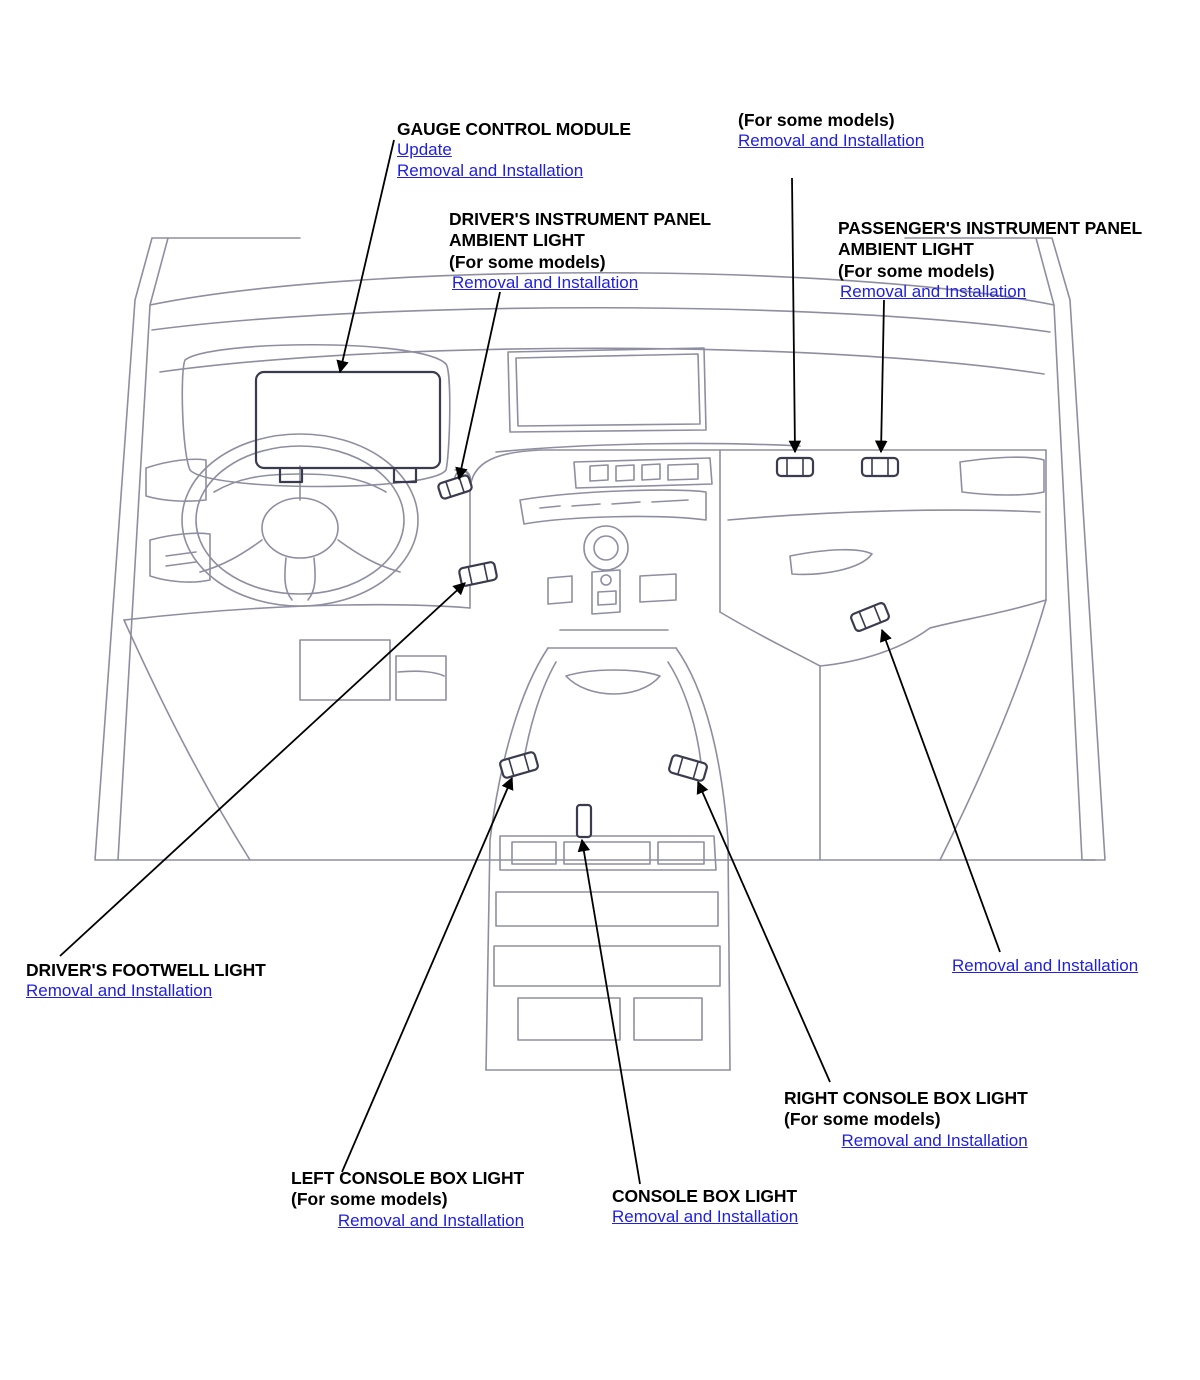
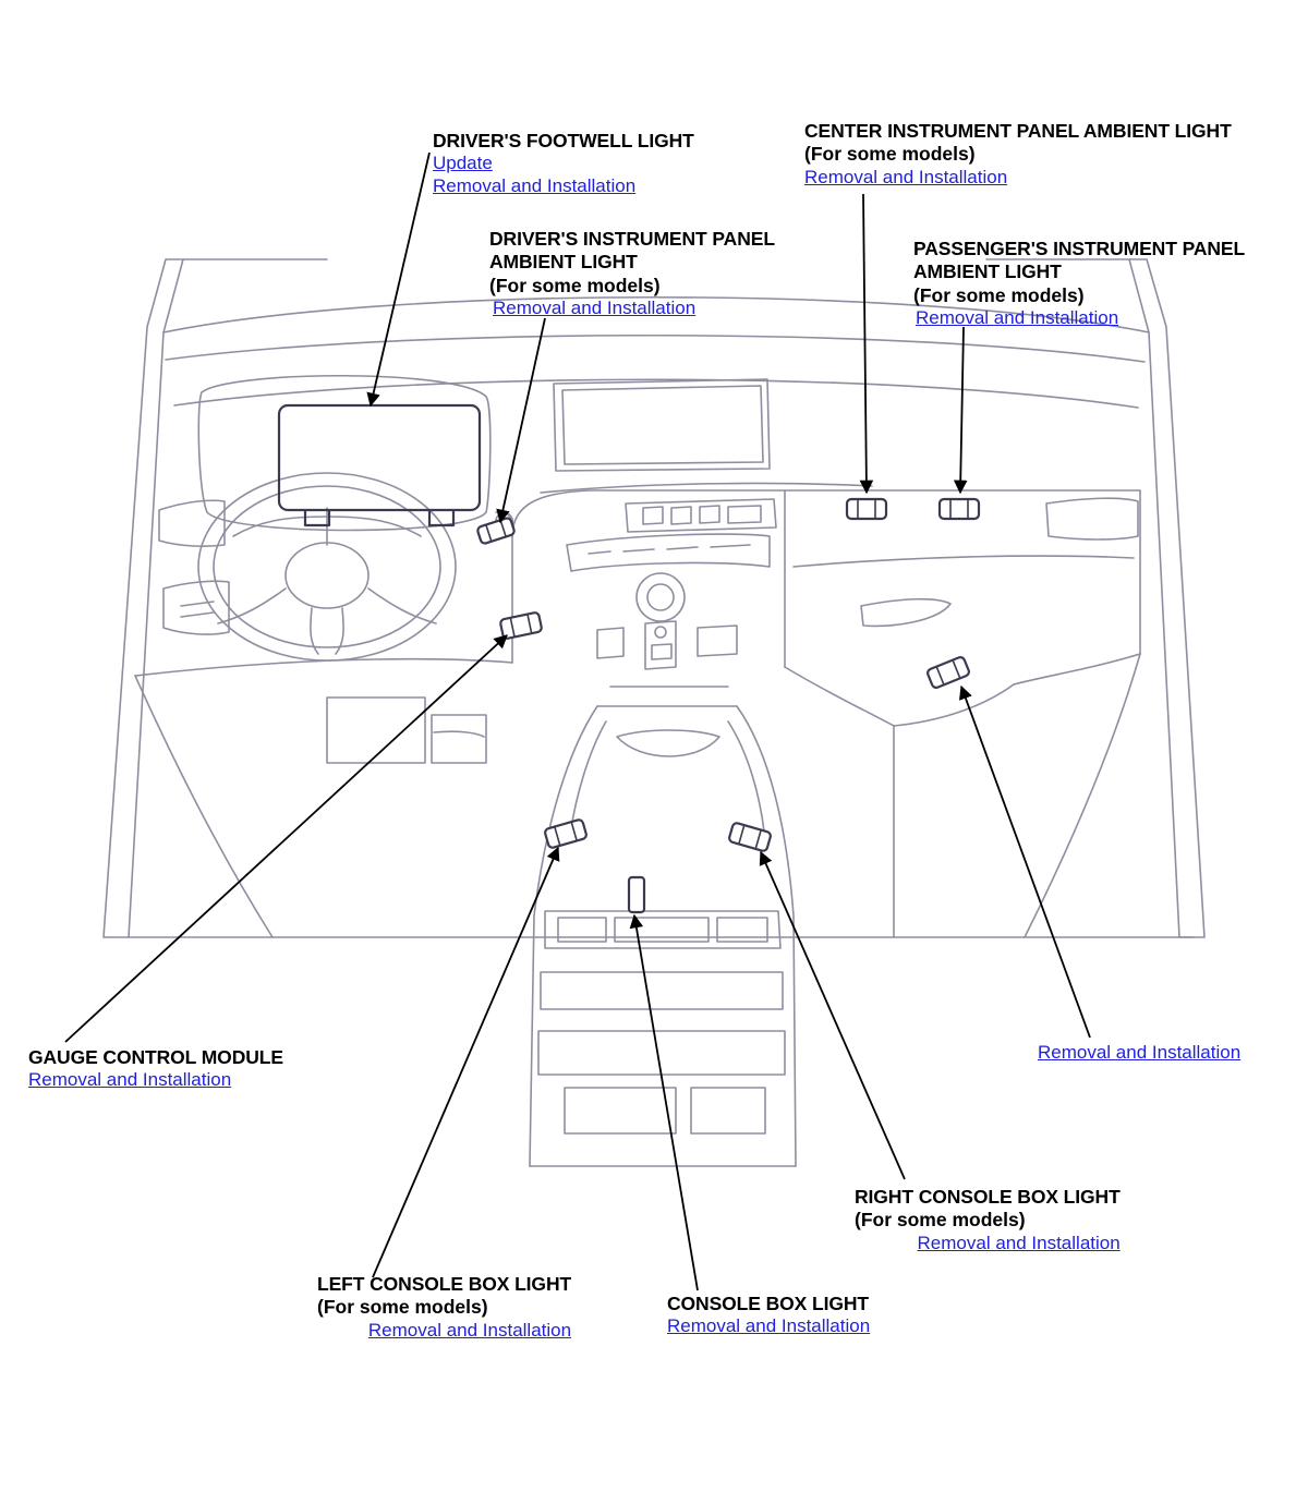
- GAUGE CONTROL MODULE
+ DRIVER'S FOOTWELL LIGHT
  Update
  Removal and Installation
+ CENTER INSTRUMENT PANEL AMBIENT LIGHT
  (For some models)
  Removal and Installation
  DRIVER'S INSTRUMENT PANEL
  AMBIENT LIGHT
  (For some models)
  Removal and Installation
  PASSENGER'S INSTRUMENT PANEL
  AMBIENT LIGHT
  (For some models)
  Removal and Installation
- DRIVER'S FOOTWELL LIGHT
+ GAUGE CONTROL MODULE
  Removal and Installation
  Removal and Installation
  LEFT CONSOLE BOX LIGHT
  (For some models)
  Removal and Installation
  CONSOLE BOX LIGHT
  Removal and Installation
  RIGHT CONSOLE BOX LIGHT
  (For some models)
  Removal and Installation
